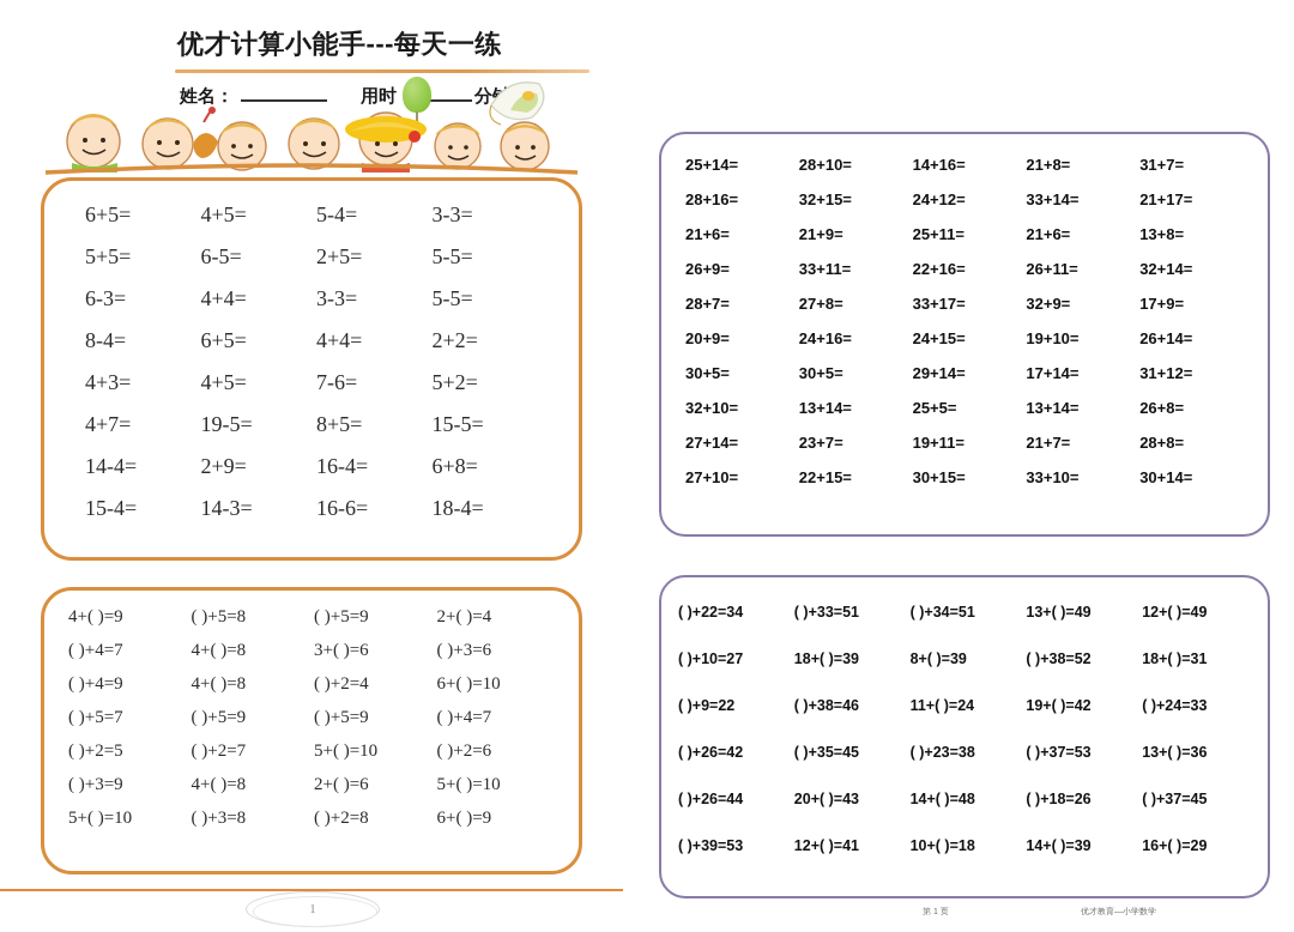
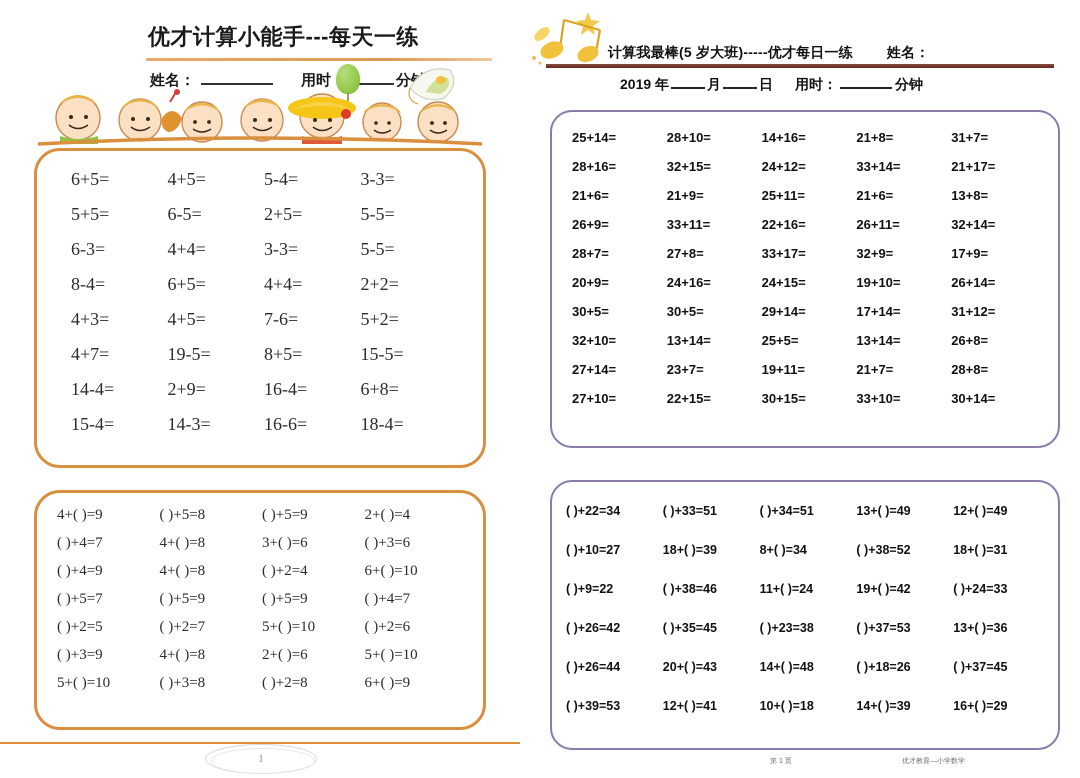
  优才计算小能手---每天一练
  姓名： 用时 分
  6+5=
  4+5=
  5-4=
  3-3=
  5+5=
  6-5=
  2+5=
  5-5=
  6-3=
  4+4=
  3-3=
  5-5=
  8-4=
  6+5=
  4+4=
  2+2=
  4+3=
  4+5=
  7-6=
  5+2=
  4+7=
  19-5=
  8+5=
  15-5=
  14-4=
  2+9=
  16-4=
  6+8=
  15-4=
  14-3=
  16-6=
  18-4=
  4+( )=9
  ( )+5=8
  ( )+5=9
  2+( )=4
  ( )+4=7
  4+( )=8
  3+( )=6
  ( )+3=6
  ( )+4=9
  4+( )=8
  ( )+2=4
  6+( )=10
  ( )+5=7
  ( )+5=9
  ( )+5=9
  ( )+4=7
  ( )+2=5
  ( )+2=7
  5+( )=10
  ( )+2=6
  ( )+3=9
  4+( )=8
  2+( )=6
  5+( )=10
  5+( )=10
  ( )+3=8
  ( )+2=8
  6+( )=9
  1
+ 计算我最棒(5 岁大班)-----优才每日一练 姓名：
+ 2019 年 月 日 用时： 分钟
  25+14=
  28+10=
  14+16=
  21+8=
  31+7=
  28+16=
  32+15=
  24+12=
  33+14=
  21+17=
  21+6=
  21+9=
  25+11=
  21+6=
  13+8=
  26+9=
  33+11=
  22+16=
  26+11=
  32+14=
  28+7=
  27+8=
  33+17=
  32+9=
  17+9=
  20+9=
  24+16=
  24+15=
  19+10=
  26+14=
  30+5=
  30+5=
  29+14=
  17+14=
  31+12=
  32+10=
  13+14=
  25+5=
  13+14=
  26+8=
  27+14=
  23+7=
  19+11=
  21+7=
  28+8=
  27+10=
  22+15=
  30+15=
  33+10=
  30+14=
  ( )+22=34
  ( )+33=51
  ( )+34=51
  13+( )=49
  12+( )=49
  ( )+10=27
  18+( )=39
- 8+( )=39
+ 8+( )=34
  ( )+38=52
  18+( )=31
  ( )+9=22
  ( )+38=46
  11+( )=24
  19+( )=42
  ( )+24=33
  ( )+26=42
  ( )+35=45
  ( )+23=38
  ( )+37=53
  13+( )=36
  ( )+26=44
  20+( )=43
  14+( )=48
  ( )+18=26
  ( )+37=45
  ( )+39=53
  12+( )=41
  10+( )=18
  14+( )=39
  16+( )=29
